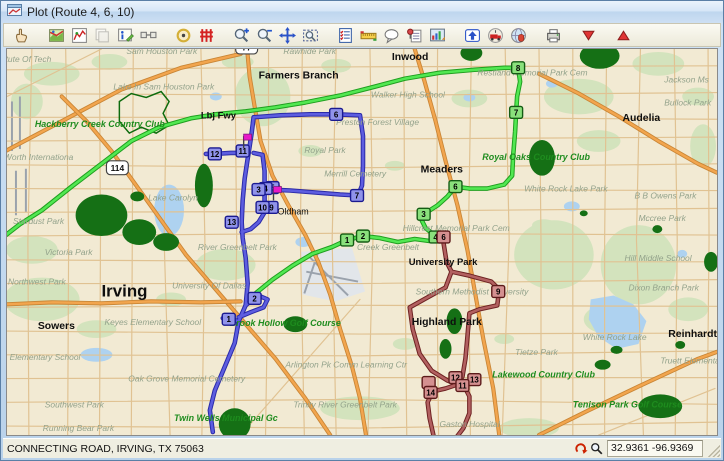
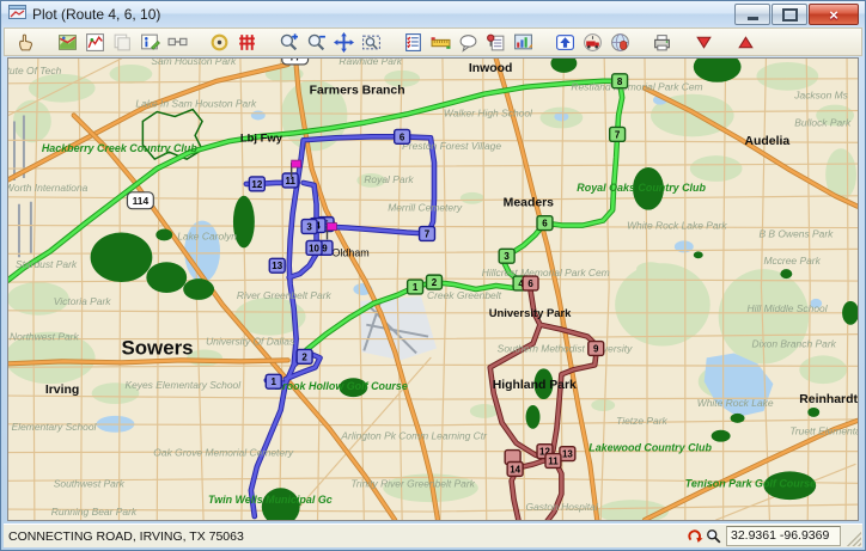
  Plot (Route 4, 6, 10)
+ ×
  Sam Houston Park
  Rawhide Park
  Inwood
  Farmers Branch
  Restlandmorial Park Cem
  Jackson Ms
  Lake In Sam Houston Park
  Walker High School
  Bullock Park
  Lbj Fwy
  Hackberry Creek Country Club
  Preston Forest Village
  Audelia
  Worth Internationa
  Royal Park
  Royal Oaks Country Club
  Merrill Cemetery
  Meaders
  White Rock Lake Park
  B B Owens Park
  Lake Carolyn
  Stardust Park
  Mccree Park
  Hillcrest Memorial Park Cem
  River Greenbelt Park
  Creek Greenbelt
  Victoria Park
  Hill Middle School
  Oldham
  University Park
  Northwest Park
  University Of Dallas
  Dixon Branch Park
- Irving
+ Sowers
  Southern Methodistversity
  Highland Park
- Sowers
+ Irving
  Keyes Elementary School
  rook Hollow Golf Course
  White Rock Lake
  Reinhardt
  Elementary School
  Tietze Park
  Truett Element
  Arlington Pk Comm Learning Ctr
  Lakewood Country Club
  Oak Grove Memorial Cemetery
  Southwest Park
  Tenison Park Golf Course
  Trinity River Greenbelt Park
  Twin Wells Municipal Gc
  Running Bear Park
  Gaston Hospital
  114
  8
  7
  6
  3
  4
  2
  1
  6
  7
  12
  11
  3
  9
  10
  13
  2
  1
  6
  9
  12
  13
  11
  14
  CONNECTING ROAD, IRVING, TX 75063
  32.9361 -96.9369
